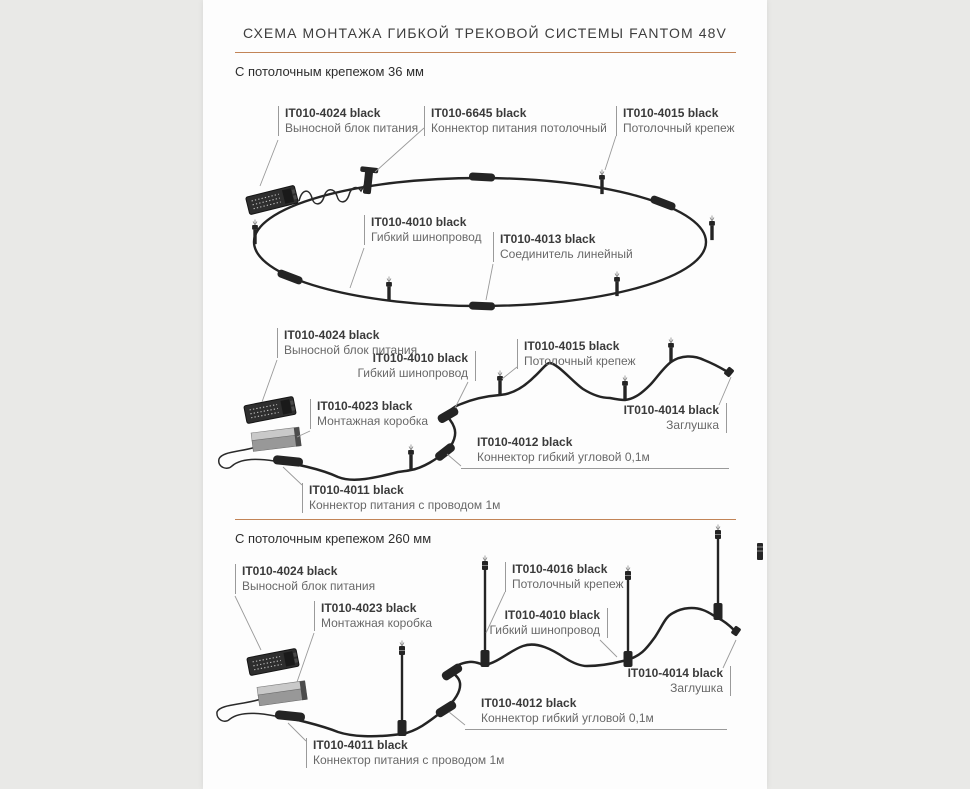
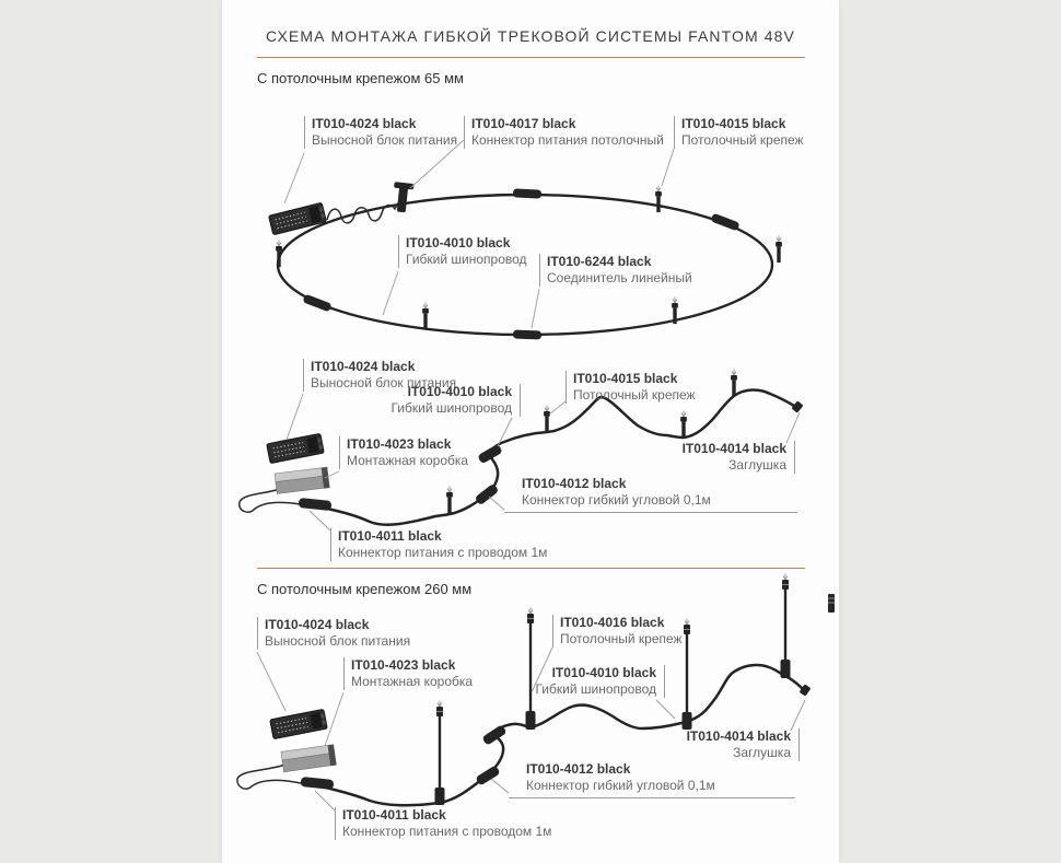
  СХЕМА МОНТАЖА ГИБКОЙ ТРЕКОВОЙ СИСТЕМЫ FANTOM 48V
- С потолочным крепежом 36 мм
+ С потолочным крепежом 65 мм
  С потолочным крепежом 260 мм
  IT010-4024 black
  Выносной блок питания
- IT010-6645 black
+ IT010-4017 black
  Коннектор питания потолочный
  IT010-4015 black
  Потолочный крепеж
  IT010-4010 black
  Гибкий шинопровод
- IT010-4013 black
+ IT010-6244 black
  Соединитель линейный
  IT010-4024 black
  Выносной блок питания
  IT010-4010 black
  Гибкий шинопровод
  IT010-4015 black
  Потолочный крепеж
  IT010-4023 black
  Монтажная коробка
  IT010-4014 black
  Заглушка
  IT010-4012 black
  Коннектор гибкий угловой 0,1м
  IT010-4011 black
  Коннектор питания с проводом 1м
  IT010-4024 black
  Выносной блок питания
  IT010-4023 black
  Монтажная коробка
  IT010-4016 black
  Потолочный крепеж
  IT010-4010 black
  Гибкий шинопровод
  IT010-4014 black
  Заглушка
  IT010-4012 black
  Коннектор гибкий угловой 0,1м
  IT010-4011 black
  Коннектор питания с проводом 1м
